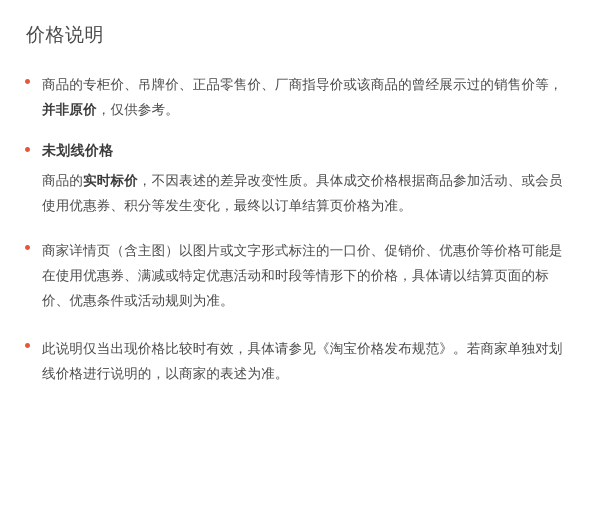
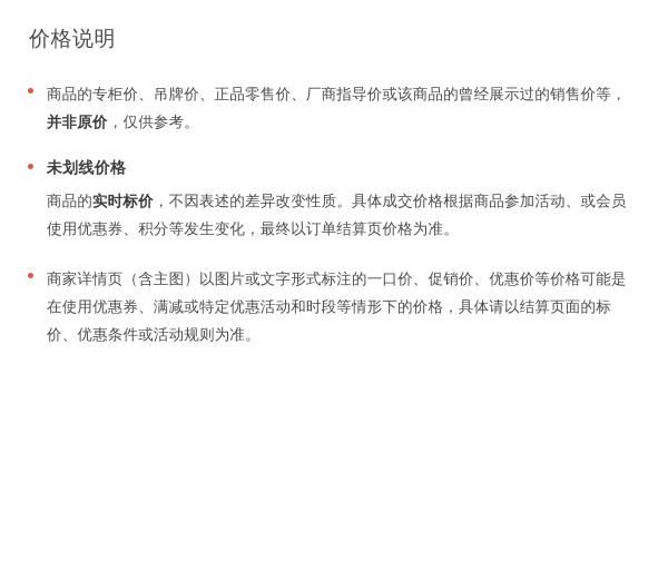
  价格说明
  商品的专柜价、吊牌价、正品零售价、厂商指导价或该商品的曾经展示过的销售价等，并非原价，仅供参考。
  未划线价格
  商品的实时标价，不因表述的差异改变性质。具体成交价格根据商品参加活动、或会员使用优惠券、积分等发生变化，最终以订单结算页价格为准。
  商家详情页（含主图）以图片或文字形式标注的一口价、促销价、优惠价等价格可能是在使用优惠券、满减或特定优惠活动和时段等情形下的价格，具体请以结算页面的标价、优惠条件或活动规则为准。
- 此说明仅当出现价格比较时有效，具体请参见《淘宝价格发布规范》。若商家单独对划线价格进行说明的，以商家的表述为准。
